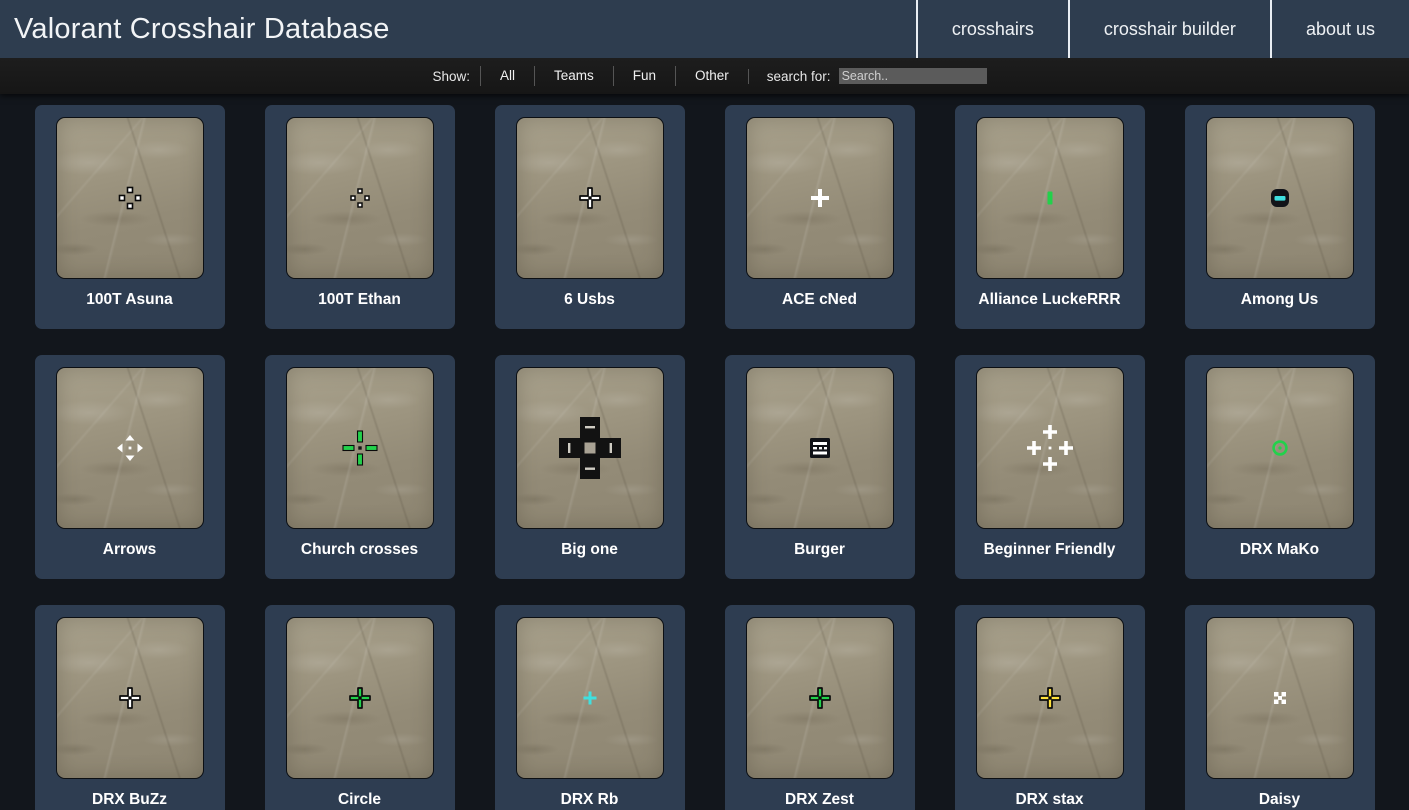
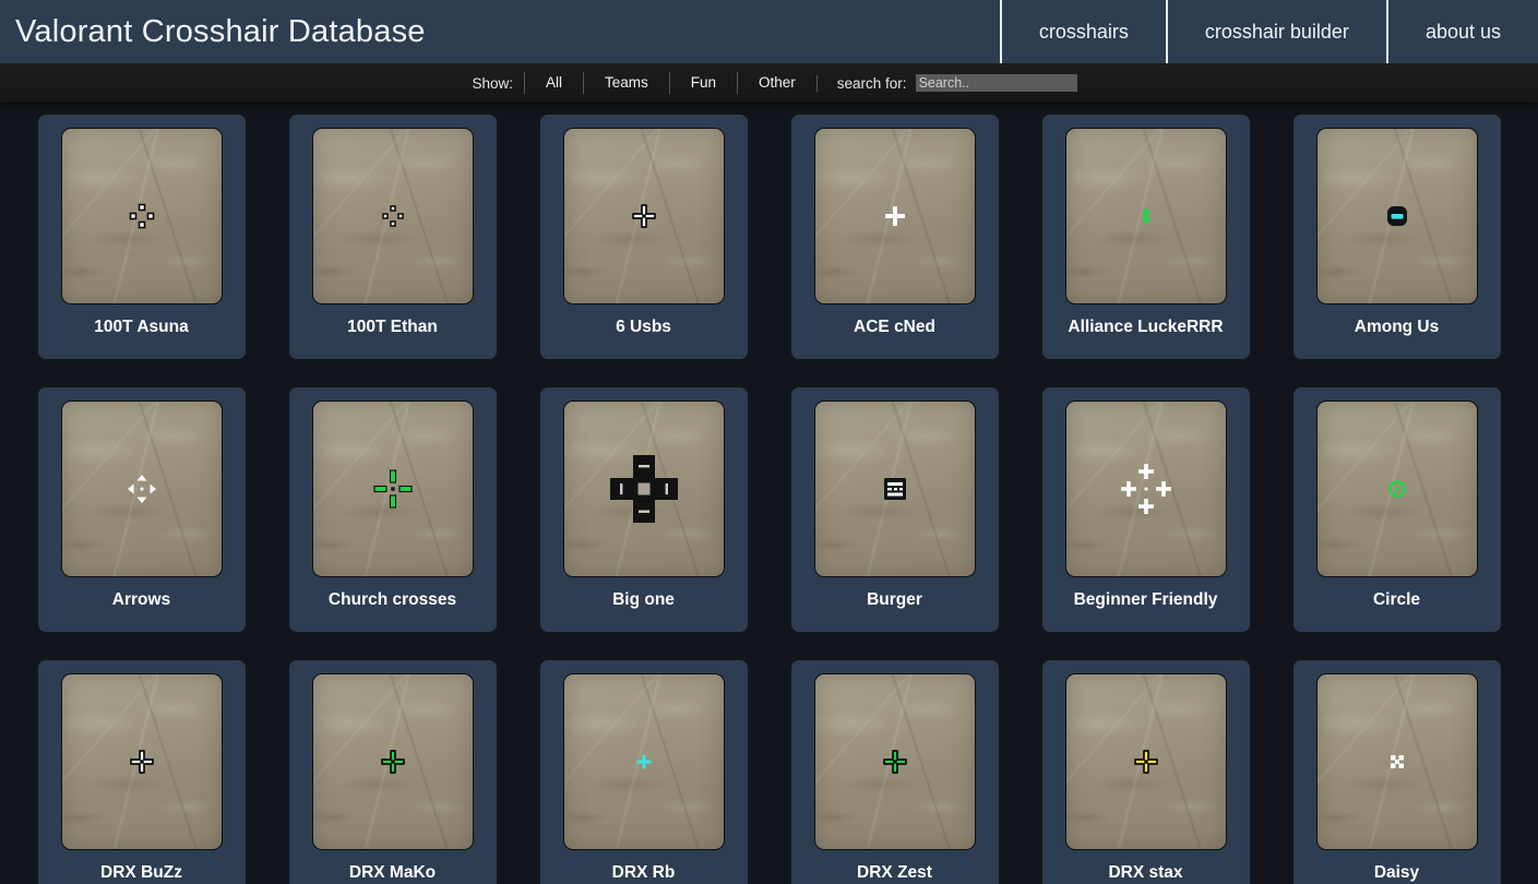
  Valorant Crosshair Database
  crosshairs
  crosshair builder
  about us
  Show:
  All
  Teams
  Fun
  Other
  search for:
  Search..
  100T Asuna
  100T Ethan
  6 Usbs
  ACE cNed
  Alliance LuckeRRR
  Among Us
  Arrows
  Church crosses
  Big one
  Burger
  Beginner Friendly
- DRX MaKo
+ Circle
  DRX BuZz
- Circle
+ DRX MaKo
  DRX Rb
  DRX Zest
  DRX stax
  Daisy
